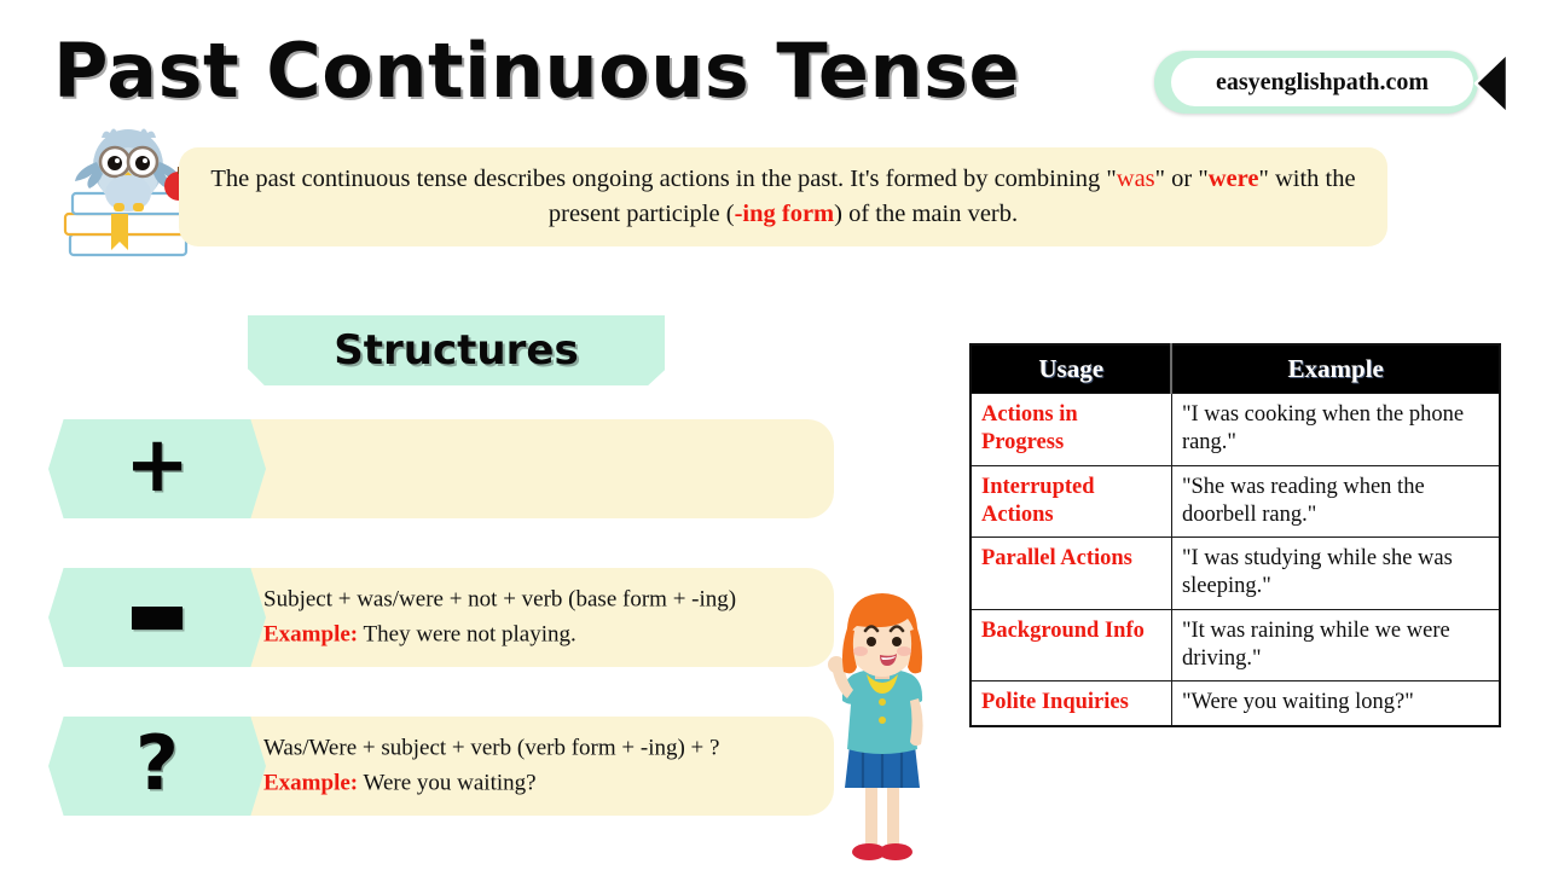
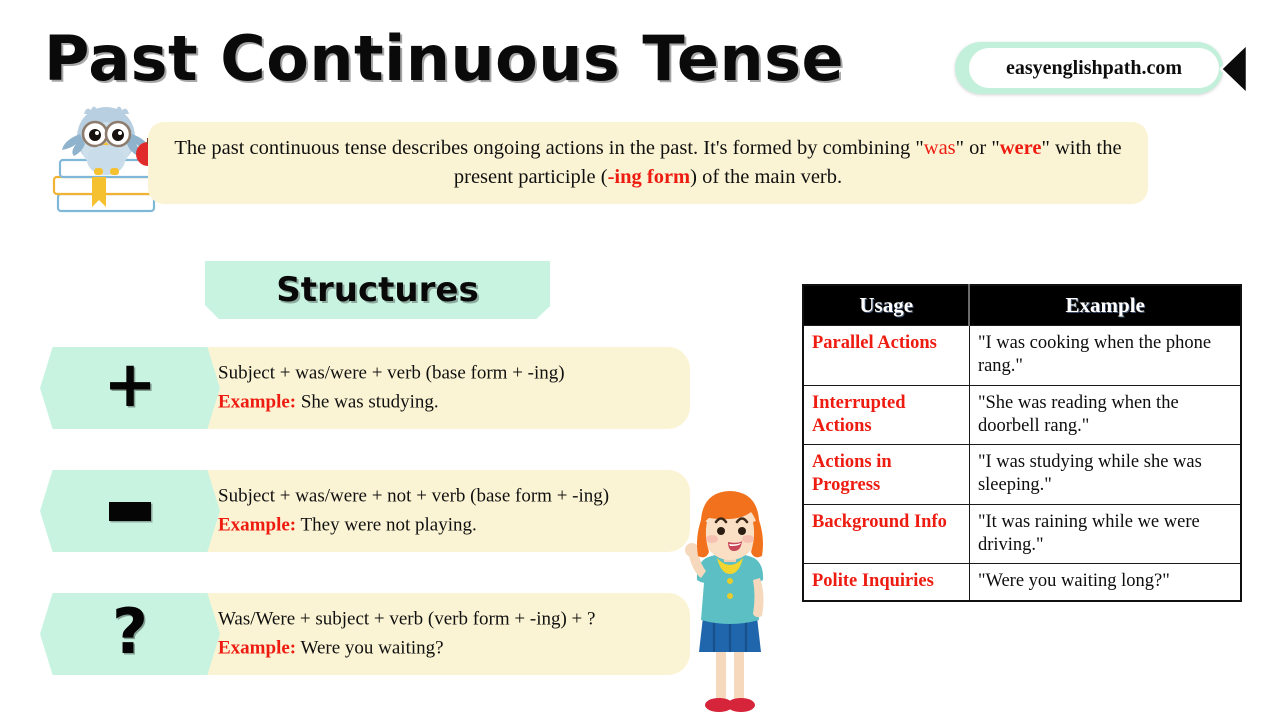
  Past Continuous Tense
  easyenglishpath.com
  The past continuous tense describes ongoing actions in the past. It's formed by combining "was" or "were" with the present participle (-ing form) of the main verb.
  Structures
  +
+ Subject + was/were + verb (base form + -ing)
+ Example: She was studying.
  Subject + was/were + not + verb (base form + -ing)
  Example: They were not playing.
  ?
  Was/Were + subject + verb (verb form + -ing) + ?
  Example: Were you waiting?
  Usage	Example
- Actions in Progress	"I was cooking when the phone rang."
+ Parallel Actions	"I was cooking when the phone rang."
  Interrupted Actions	"She was reading when the doorbell rang."
- Parallel Actions	"I was studying while she was sleeping."
+ Actions in Progress	"I was studying while she was sleeping."
  Background Info	"It was raining while we were driving."
  Polite Inquiries	"Were you waiting long?"
